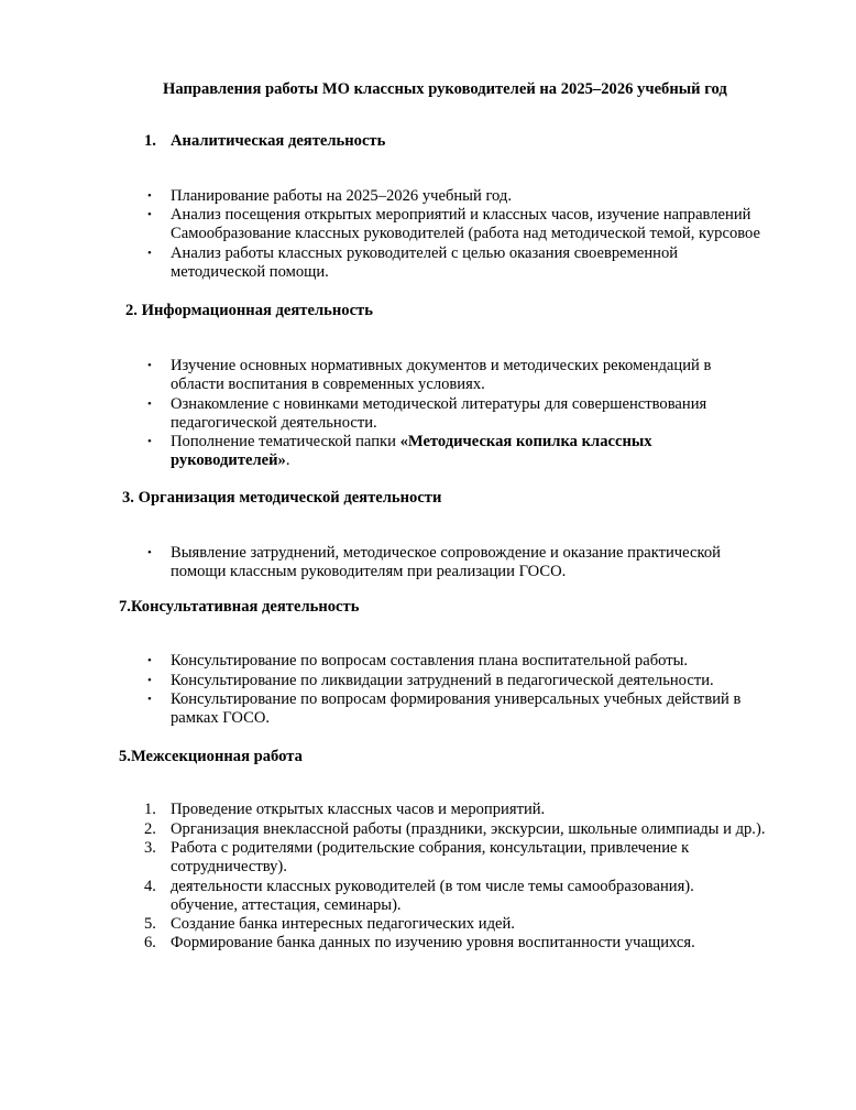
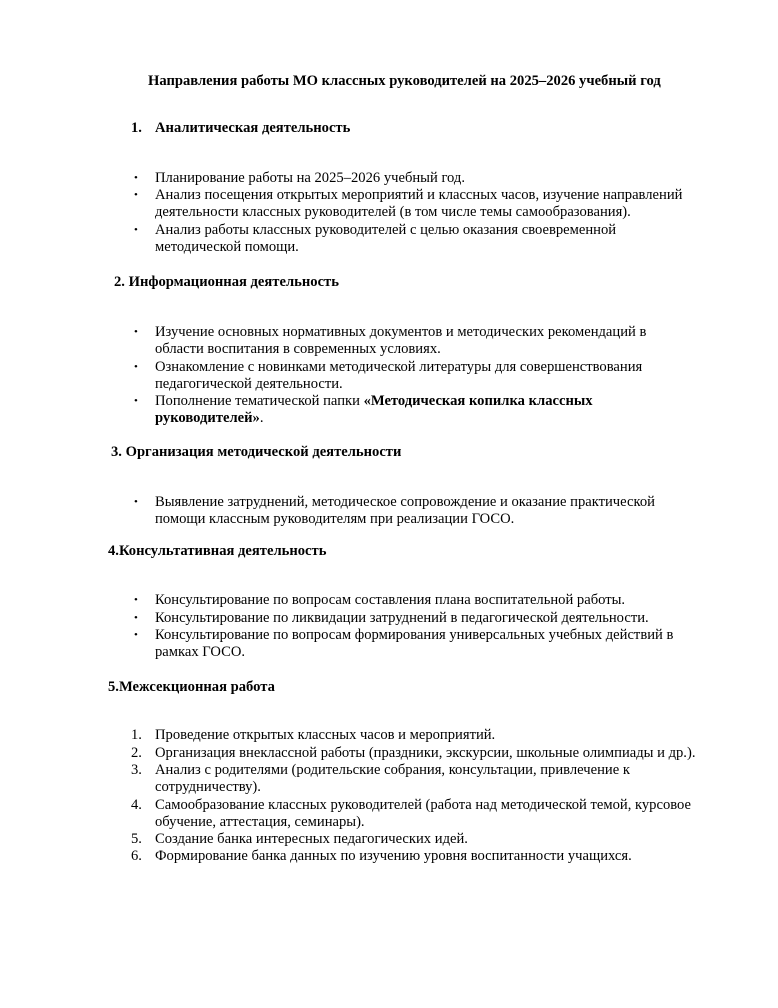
  Направления работы МО классных руководителей на 2025–2026 учебный год
  1.
  Аналитическая деятельность
  •
  Планирование работы на 2025–2026 учебный год.
  •
  Анализ посещения открытых мероприятий и классных часов, изучение направлений
- Самообразование классных руководителей (работа над методической темой, курсовое
+ деятельности классных руководителей (в том числе темы самообразования).
  •
  Анализ работы классных руководителей с целью оказания своевременной
  методической помощи.
  2. Информационная деятельность
  •
  Изучение основных нормативных документов и методических рекомендаций в
  области воспитания в современных условиях.
  •
  Ознакомление с новинками методической литературы для совершенствования
  педагогической деятельности.
  •
  Пополнение тематической папки «Методическая копилка классных
  руководителей».
  3. Организация методической деятельности
  •
  Выявление затруднений, методическое сопровождение и оказание практической
  помощи классным руководителям при реализации ГОСО.
- 7.Консультативная деятельность
+ 4.Консультативная деятельность
  •
  Консультирование по вопросам составления плана воспитательной работы.
  •
  Консультирование по ликвидации затруднений в педагогической деятельности.
  •
  Консультирование по вопросам формирования универсальных учебных действий в
  рамках ГОСО.
  5.Межсекционная работа
  1.
  Проведение открытых классных часов и мероприятий.
  2.
  Организация внеклассной работы (праздники, экскурсии, школьные олимпиады и др.).
  3.
- Работа с родителями (родительские собрания, консультации, привлечение к
+ Анализ с родителями (родительские собрания, консультации, привлечение к
  сотрудничеству).
  4.
- деятельности классных руководителей (в том числе темы самообразования).
+ Самообразование классных руководителей (работа над методической темой, курсовое
  обучение, аттестация, семинары).
  5.
  Создание банка интересных педагогических идей.
  6.
  Формирование банка данных по изучению уровня воспитанности учащихся.
